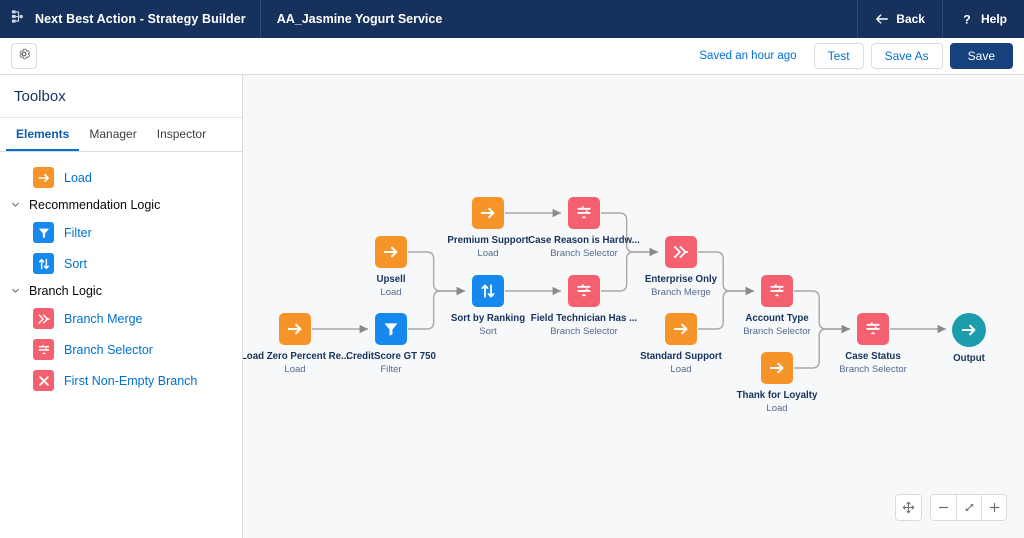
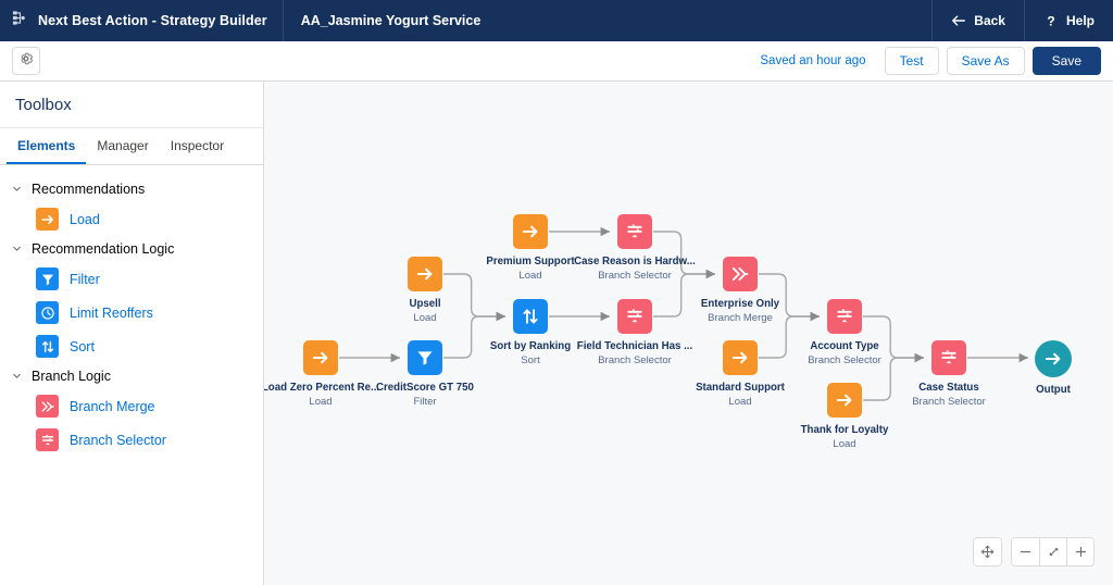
  Next Best Action - Strategy Builder
  AA_Jasmine Yogurt Service
  Back
  ?
  Help
  Saved an hour ago
  Test
  Save As
  Save
  Toolbox
  Elements
  Manager
  Inspector
+ Recommendations
  Load
  Recommendation Logic
  Filter
+ Limit Reoffers
  Sort
  Branch Logic
  Branch Merge
  Branch Selector
- First Non-Empty Branch
  Load Zero Percent Re...
  Load
  CreditScore GT 750
  Filter
  Upsell
  Load
  Premium Support
  Load
  Sort by Ranking
  Sort
  Case Reason is Hardw...
  Branch Selector
  Field Technician Has ...
  Branch Selector
  Enterprise Only
  Branch Merge
  Standard Support
  Load
  Account Type
  Branch Selector
  Thank for Loyalty
  Load
  Case Status
  Branch Selector
  Output
